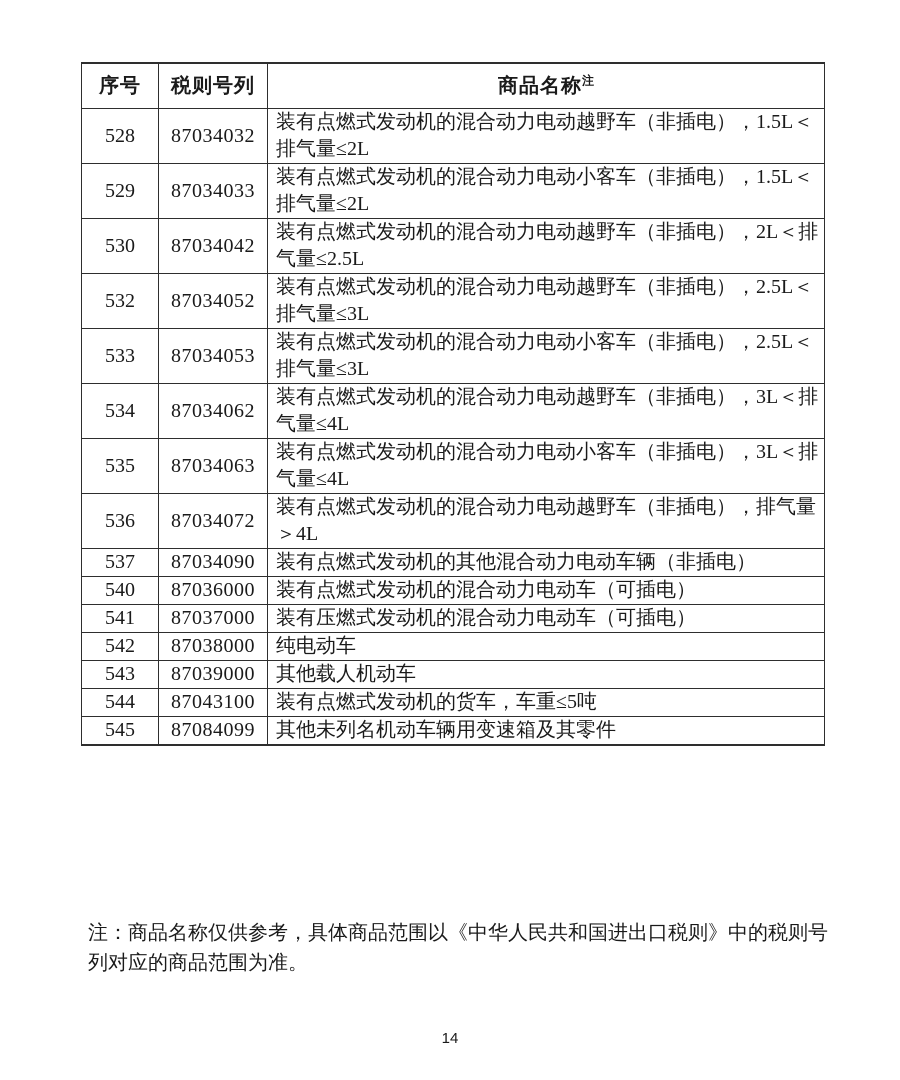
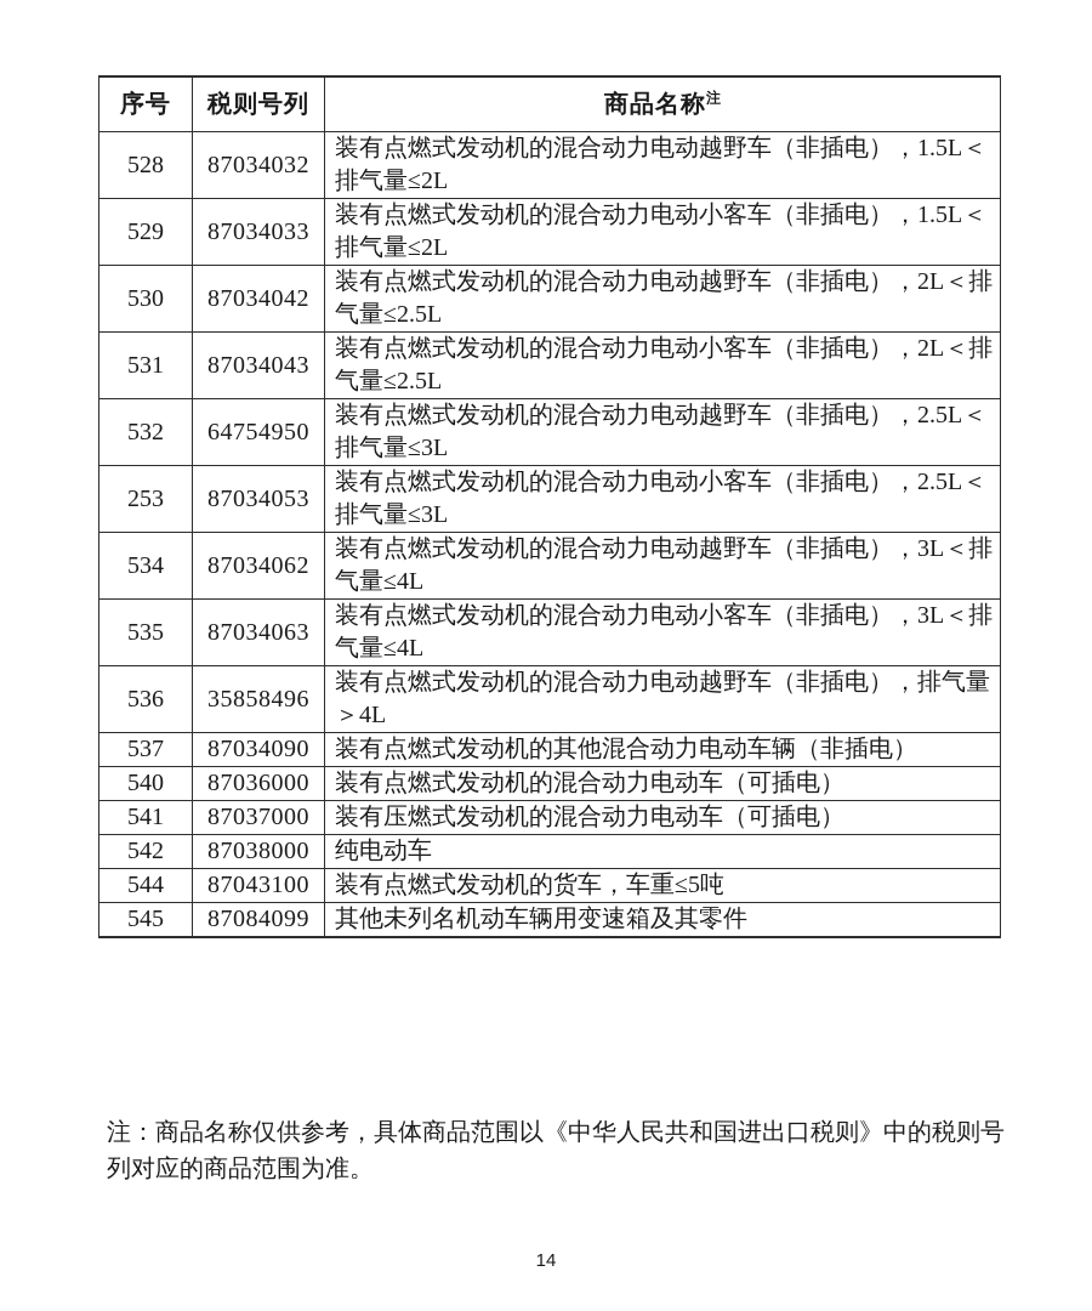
  序号	税则号列	商品名称注
  528	87034032	装有点燃式发动机的混合动力电动越野车（非插电），1.5L＜排气量≤2L
  529	87034033	装有点燃式发动机的混合动力电动小客车（非插电），1.5L＜排气量≤2L
  530	87034042	装有点燃式发动机的混合动力电动越野车（非插电），2L＜排气量≤2.5L
+ 531	87034043	装有点燃式发动机的混合动力电动小客车（非插电），2L＜排气量≤2.5L
- 532	87034052	装有点燃式发动机的混合动力电动越野车（非插电），2.5L＜排气量≤3L
+ 532	64754950	装有点燃式发动机的混合动力电动越野车（非插电），2.5L＜排气量≤3L
- 533	87034053	装有点燃式发动机的混合动力电动小客车（非插电），2.5L＜排气量≤3L
+ 253	87034053	装有点燃式发动机的混合动力电动小客车（非插电），2.5L＜排气量≤3L
  534	87034062	装有点燃式发动机的混合动力电动越野车（非插电），3L＜排气量≤4L
  535	87034063	装有点燃式发动机的混合动力电动小客车（非插电），3L＜排气量≤4L
- 536	87034072	装有点燃式发动机的混合动力电动越野车（非插电），排气量＞4L
+ 536	35858496	装有点燃式发动机的混合动力电动越野车（非插电），排气量＞4L
  537	87034090	装有点燃式发动机的其他混合动力电动车辆（非插电）
  540	87036000	装有点燃式发动机的混合动力电动车（可插电）
  541	87037000	装有压燃式发动机的混合动力电动车（可插电）
  542	87038000	纯电动车
- 543	87039000	其他载人机动车
  544	87043100	装有点燃式发动机的货车，车重≤5吨
  545	87084099	其他未列名机动车辆用变速箱及其零件
  注：商品名称仅供参考，具体商品范围以《中华人民共和国进出口税则》中的税则号列对应的商品范围为准。
  14
